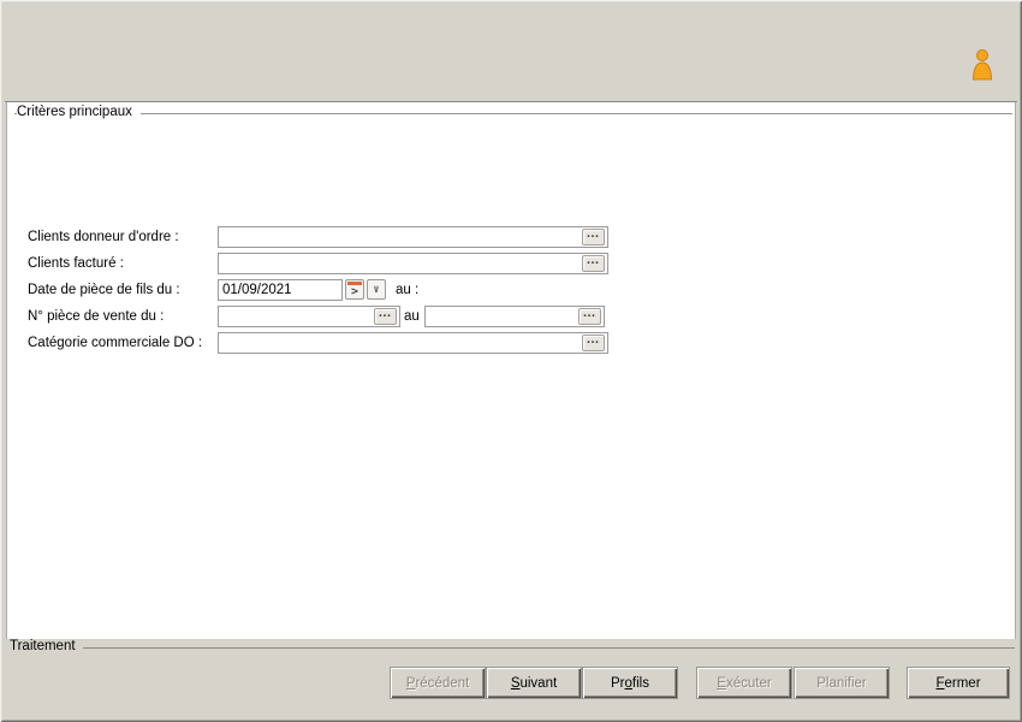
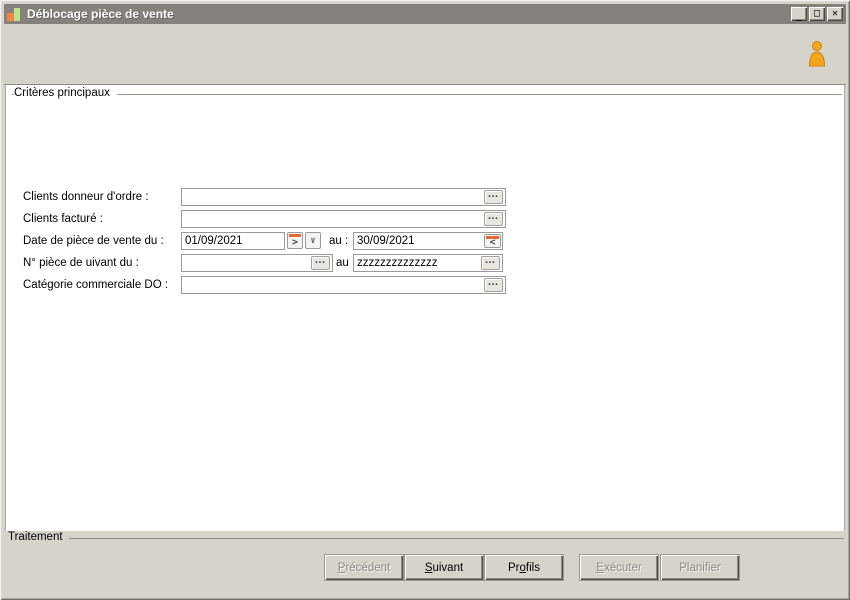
+ Déblocage pièce de vente
+ _
+ □
+ ✕
  Critères principaux
  Clients donneur d'ordre :
  …
  Clients facturé :
  …
- Date de pièce de fils du :
+ Date de pièce de vente du :
  01/09/2021
  >
  ∨
  au :
+ 30/09/2021
+ <
- N° pièce de vente du :
+ N° pièce de uivant du :
  …
+ zzzzzzzzzzzzzz
  …
  Catégorie commerciale DO :
  …
  Traitement
  Précédent
  Suivant
  Profils
  Exécuter
  Planifier
- Fermer
